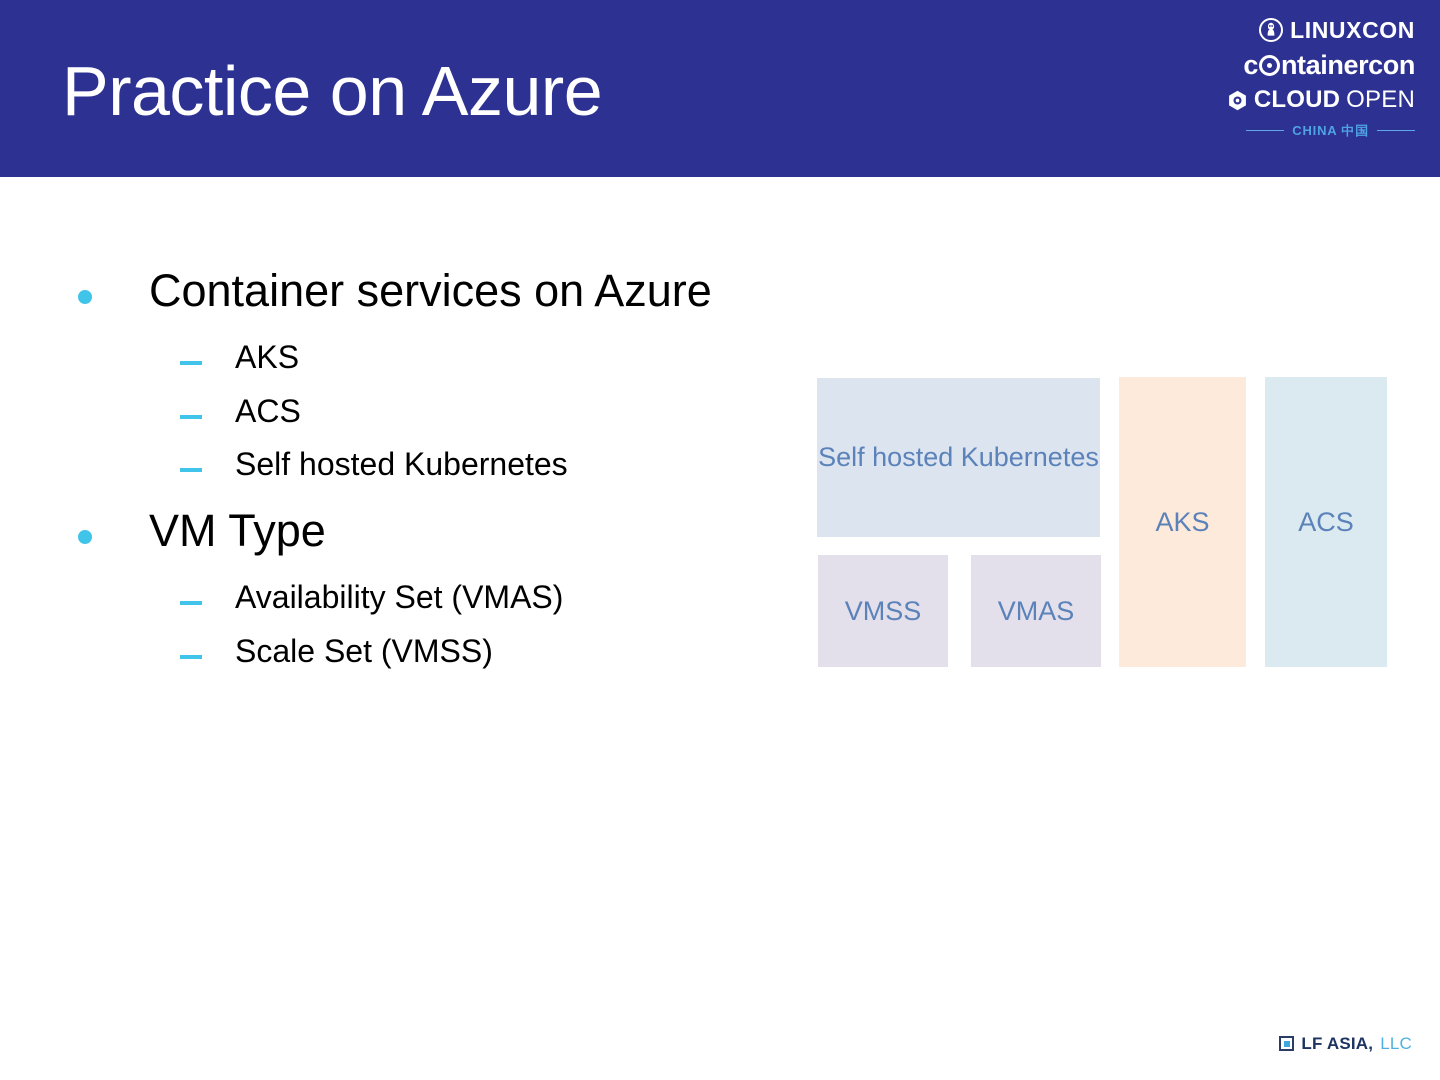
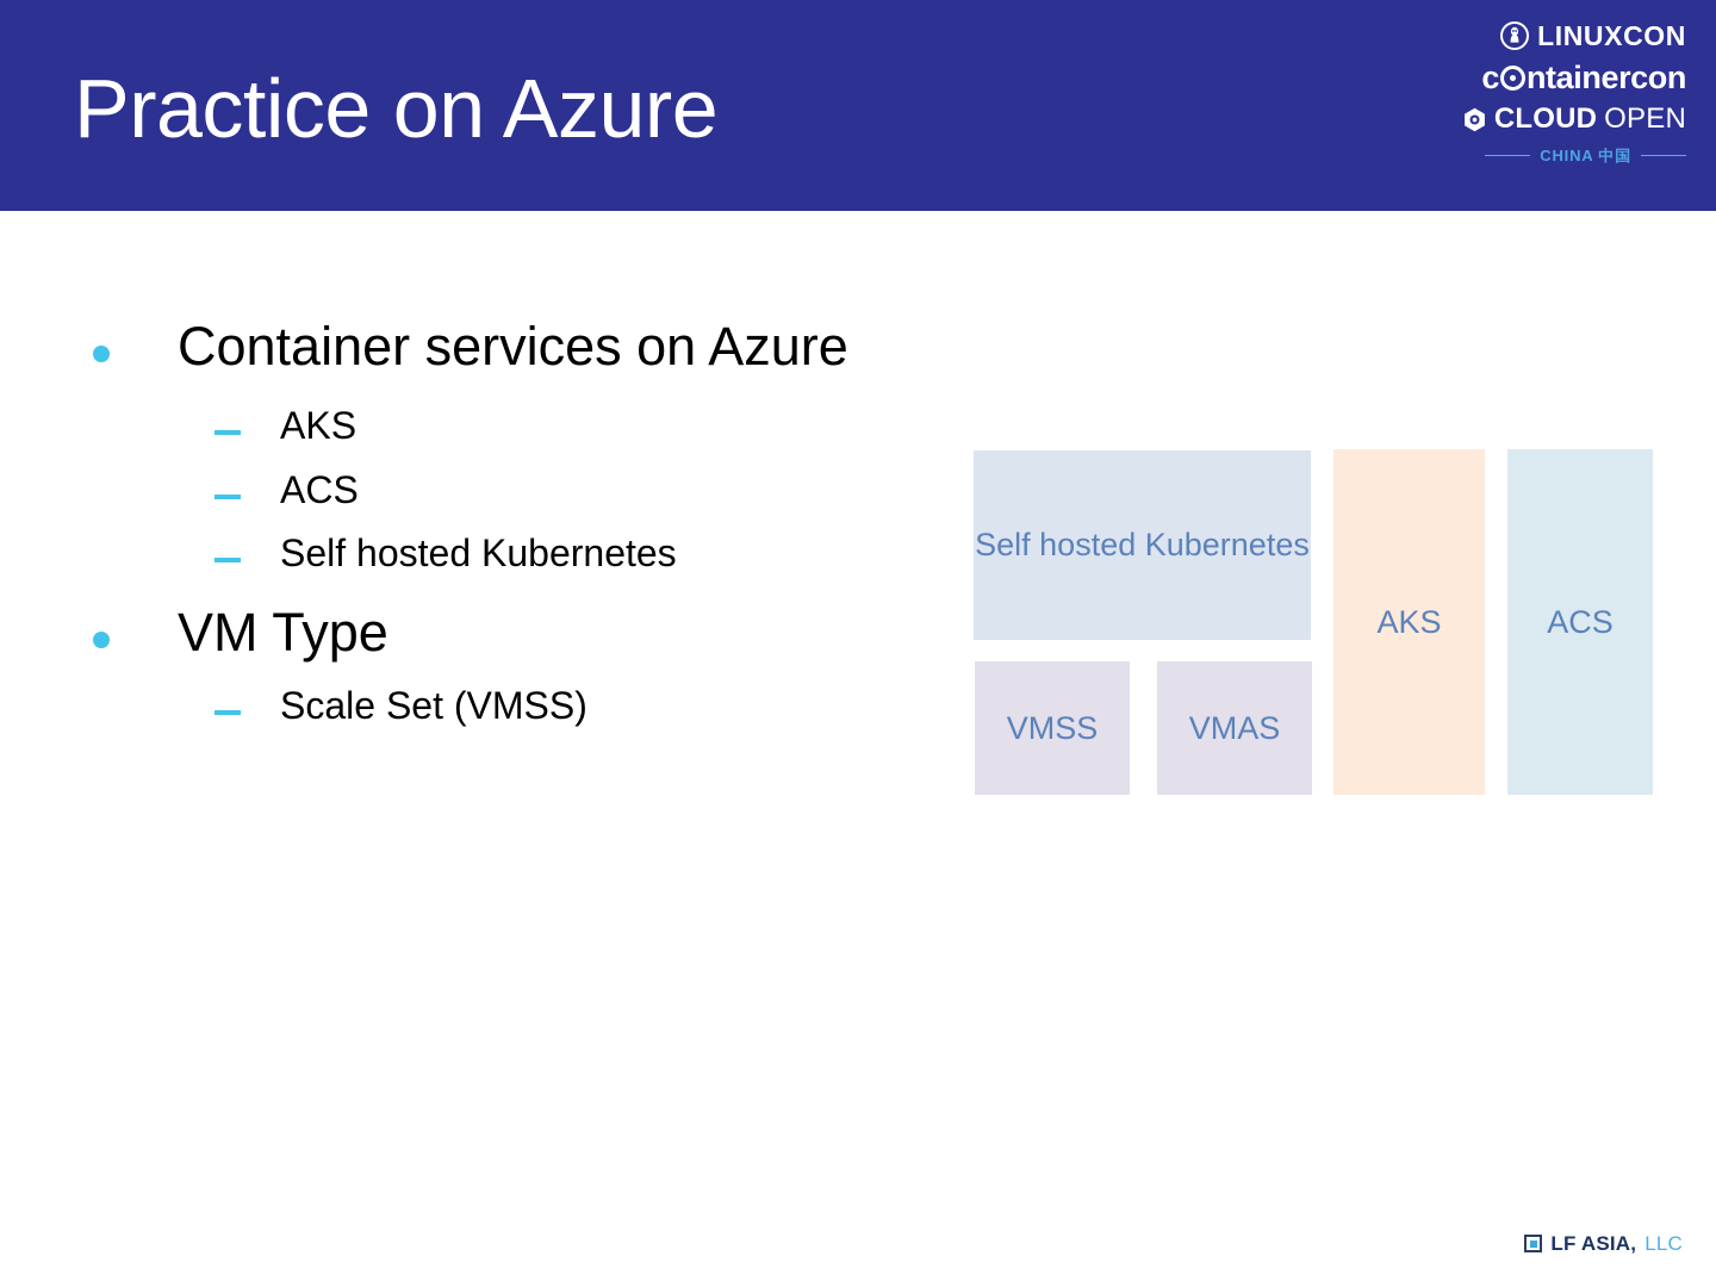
  Practice on Azure
  LINUXCON
  c
  ntainercon
  CLOUD
  OPEN
  CHINA 中国
  Container services on Azure
  AKS
  ACS
  Self hosted Kubernetes
  VM Type
- Availability Set (VMAS)
  Scale Set (VMSS)
  Self hosted Kubernetes
  VMSS
  VMAS
  AKS
  ACS
  LF ASIA,
  LLC
